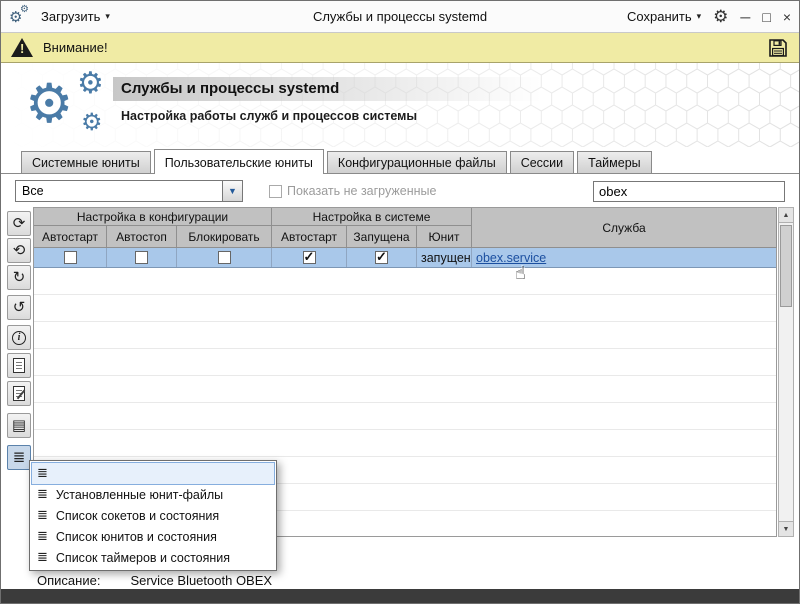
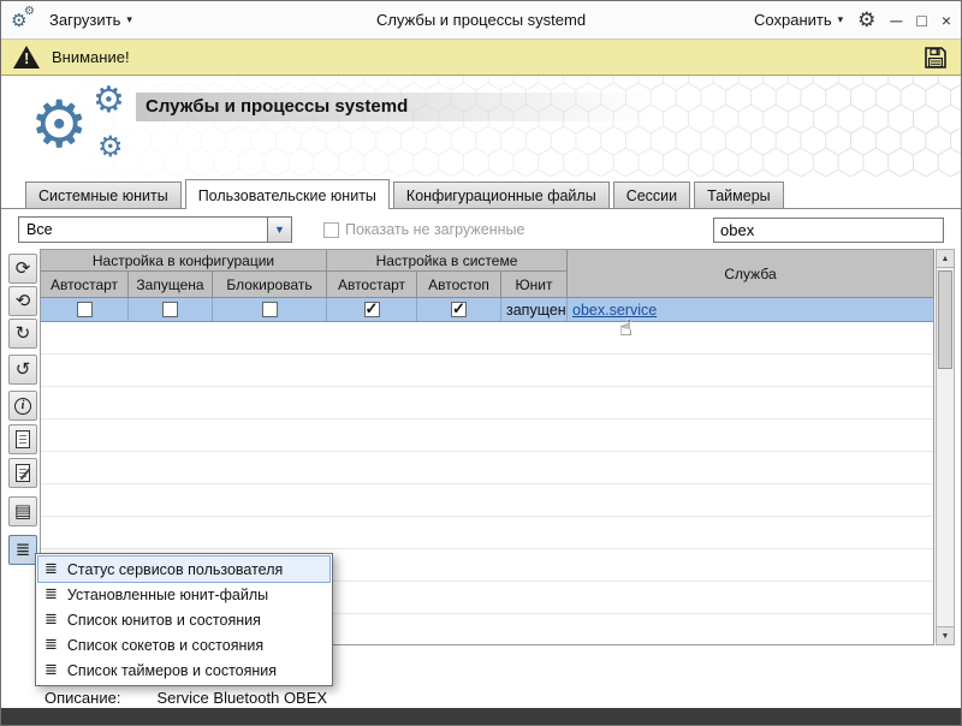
  ⚙
  ⚙
  Загрузить
  ▾
  Службы и процессы systemd
  Сохранить
  ▾
  ⚙
  ─
  □
  ×
  !
  Внимание!
  ⚙
  ⚙
  ⚙
  Службы и процессы systemd
- Настройка работы служб и процессов системы
  Системные юниты
  Пользовательские юниты
  Конфигурационные файлы
  Сессии
  Таймеры
  Все
  ▼
  Показать не загруженные
  obex
  ⟳
  ⟲
  ↻
  ↺
  i
  ▤
  ≣
  Настройка в конфигурации
  Настройка в системе
  Служба
  Автостарт
- Автостоп
+ Запущена
  Блокировать
  Автостарт
- Запущена
+ Автостоп
  Юнит
  запущен
  obex.service
  ≣
+ Статус сервисов пользователя
  ≣
  Установленные юнит-файлы
  ≣
- Список сокетов и состояния
+ Список юнитов и состояния
  ≣
- Список юнитов и состояния
+ Список сокетов и состояния
  ≣
  Список таймеров и состояния
  ☝
  Описание:
  Service Bluetooth OBEX
